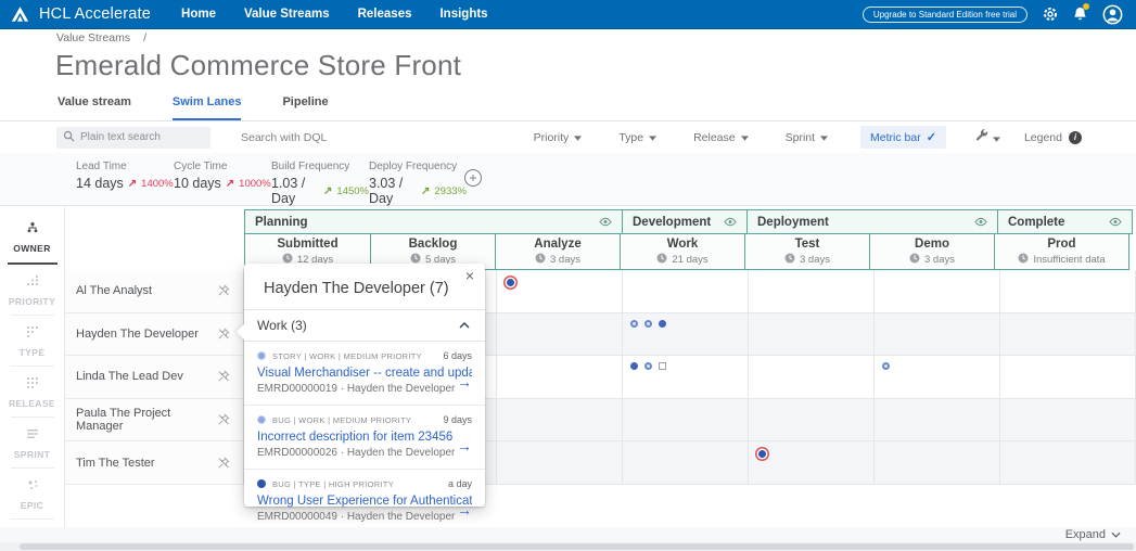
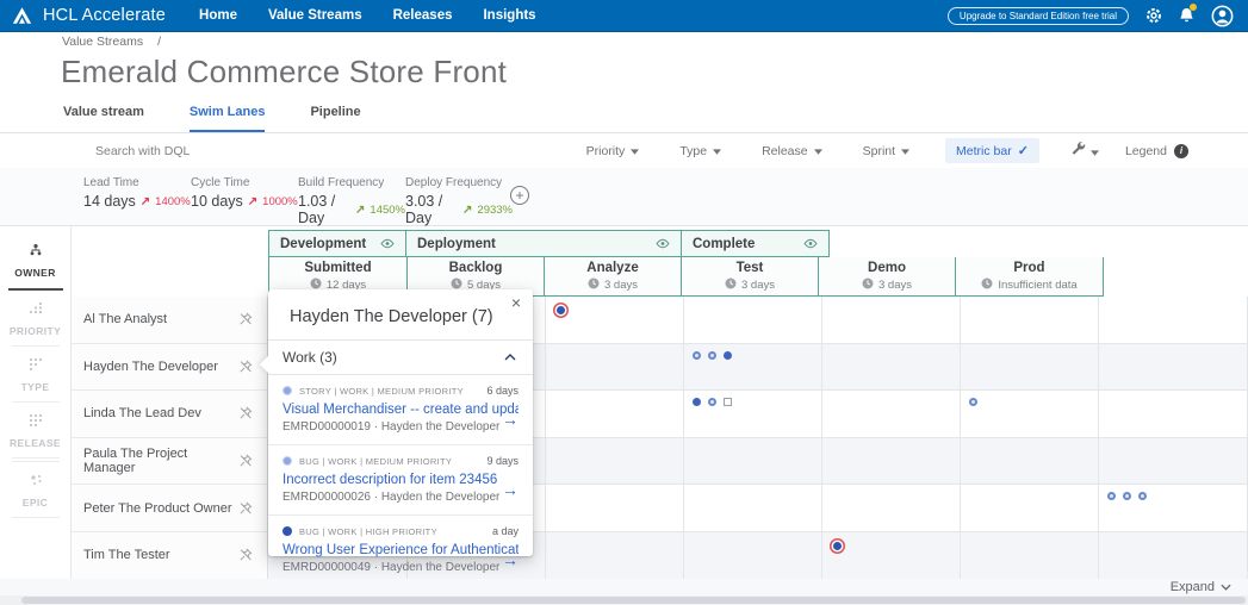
  HCL Accelerate
  Home
  Value Streams
  Releases
  Insights
  Upgrade to Standard Edition free trial
  Value Streams
  /
  Emerald Commerce Store Front
  Value stream
  Swim Lanes
  Pipeline
- Plain text search
  Search with DQL
  Priority
  Type
  Release
  Sprint
  Metric bar
  ✓
  Legend
  i
  Lead Time
  14 days
  ↗
  1400%
  Cycle Time
  10 days
  ↗
  1000%
  Build Frequency
  1.03 / Day
  ↗
  1450%
  Deploy Frequency
  3.03 / Day
  ↗
  2933%
  +
  OWNER
  PRIORITY
  TYPE
  RELEASE
- SPRINT
  EPIC
- Planning
  Development
  Deployment
  Complete
  Submitted
  12 days
  Backlog
  5 days
  Analyze
  3 days
- Work
- 21 days
  Test
  3 days
  Demo
  3 days
  Prod
  Insufficient data
  Al The Analyst
  Hayden The Developer
  Linda The Lead Dev
  Paula The Project Manager
+ Peter The Product Owner
  Tim The Tester
  Expand
  ×
  Hayden The Developer (7)
  Work (3)
  STORY | WORK | MEDIUM PRIORITY
  6 days
  Visual Merchandiser -- create and upda
  EMRD00000019 · Hayden the Developer
  →
  BUG | WORK | MEDIUM PRIORITY
  9 days
  Incorrect description for item 23456
  EMRD00000026 · Hayden the Developer
  →
- BUG | TYPE | HIGH PRIORITY
+ BUG | WORK | HIGH PRIORITY
  a day
  Wrong User Experience for Authenticat
  EMRD00000049 · Hayden the Developer
  →
